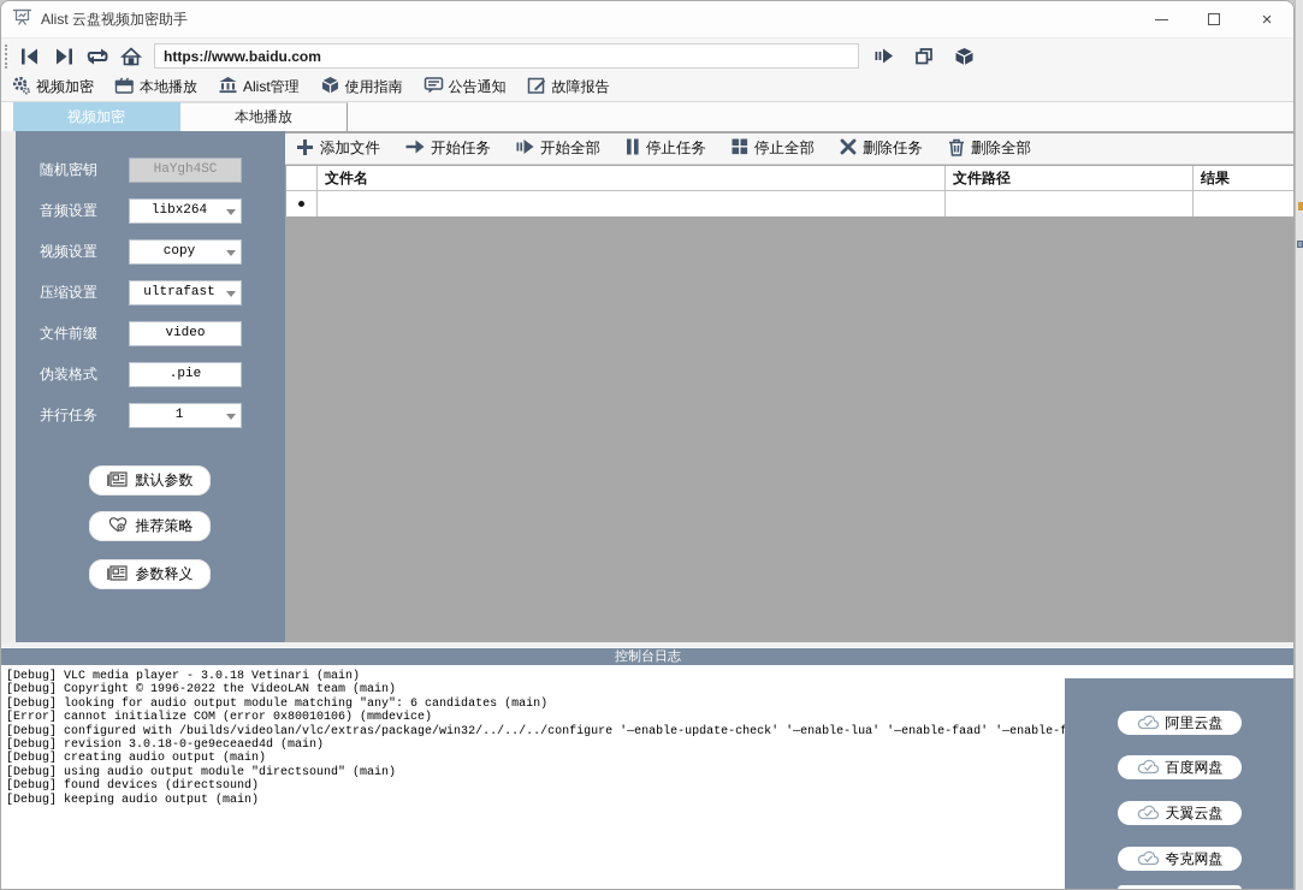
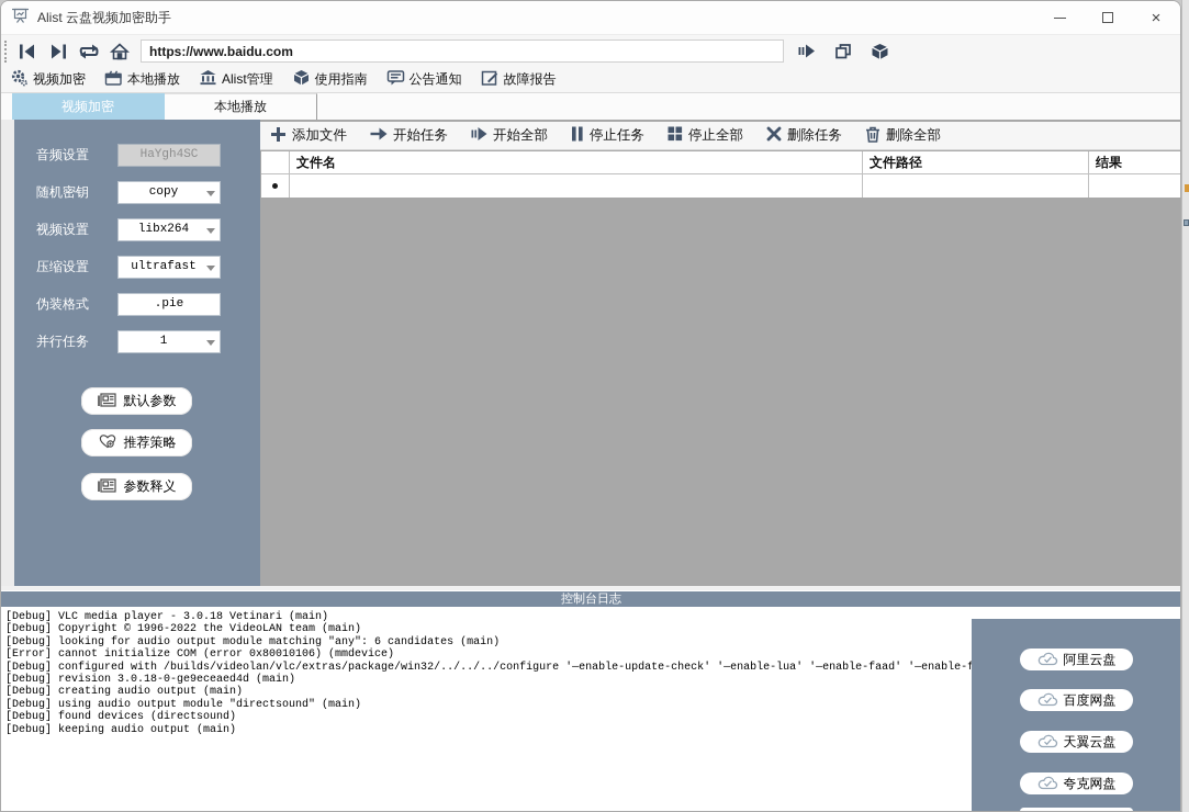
  Alist 云盘视频加密助手
  ×
  https://www.baidu.com
  视频加密
  本地播放
  Alist管理
  使用指南
  公告通知
  故障报告
  视频加密
  本地播放
- 随机密钥
+ 音频设置
  HaYgh4SC
- 音频设置
+ 随机密钥
- libx264
+ copy
  视频设置
- copy
+ libx264
  压缩设置
  ultrafast
- 文件前缀
- video
  伪装格式
  .pie
  并行任务
  1
  默认参数
  推荐策略
  参数释义
  添加文件
  开始任务
  开始全部
  停止任务
  停止全部
  删除任务
  删除全部
  文件名
  文件路径
  结果
  控制台日志
  [Debug] VLC media player - 3.0.18 Vetinari (main)
  [Debug] Copyright © 1996-2022 the VideoLAN team (main)
  [Debug] looking for audio output module matching "any": 6 candidates (main)
  [Error] cannot initialize COM (error 0x80010106) (mmdevice)
  [Debug] configured with /builds/videolan/vlc/extras/package/win32/../../../configure '—enable-update-check' '—enable-lua' '—enable-faad' '—enable-
  [Debug] revision 3.0.18-0-ge9eceaed4d (main)
  [Debug] creating audio output (main)
  [Debug] using audio output module "directsound" (main)
  [Debug] found devices (directsound)
  [Debug] keeping audio output (main)
  阿里云盘
  百度网盘
  天翼云盘
  夸克网盘
